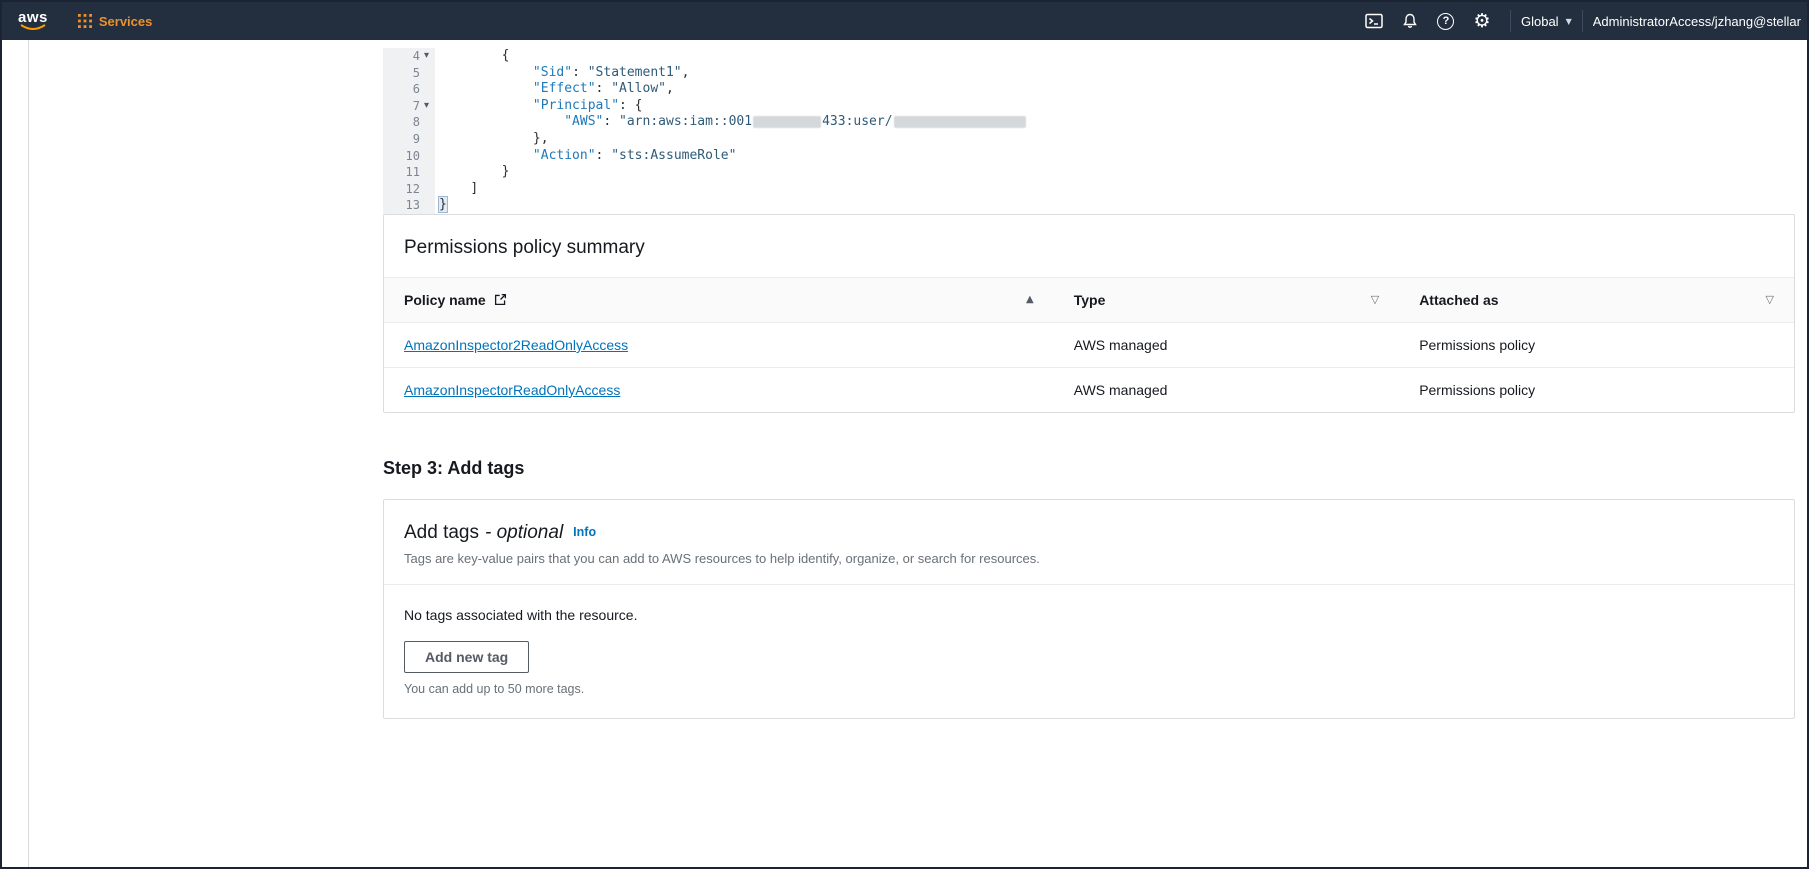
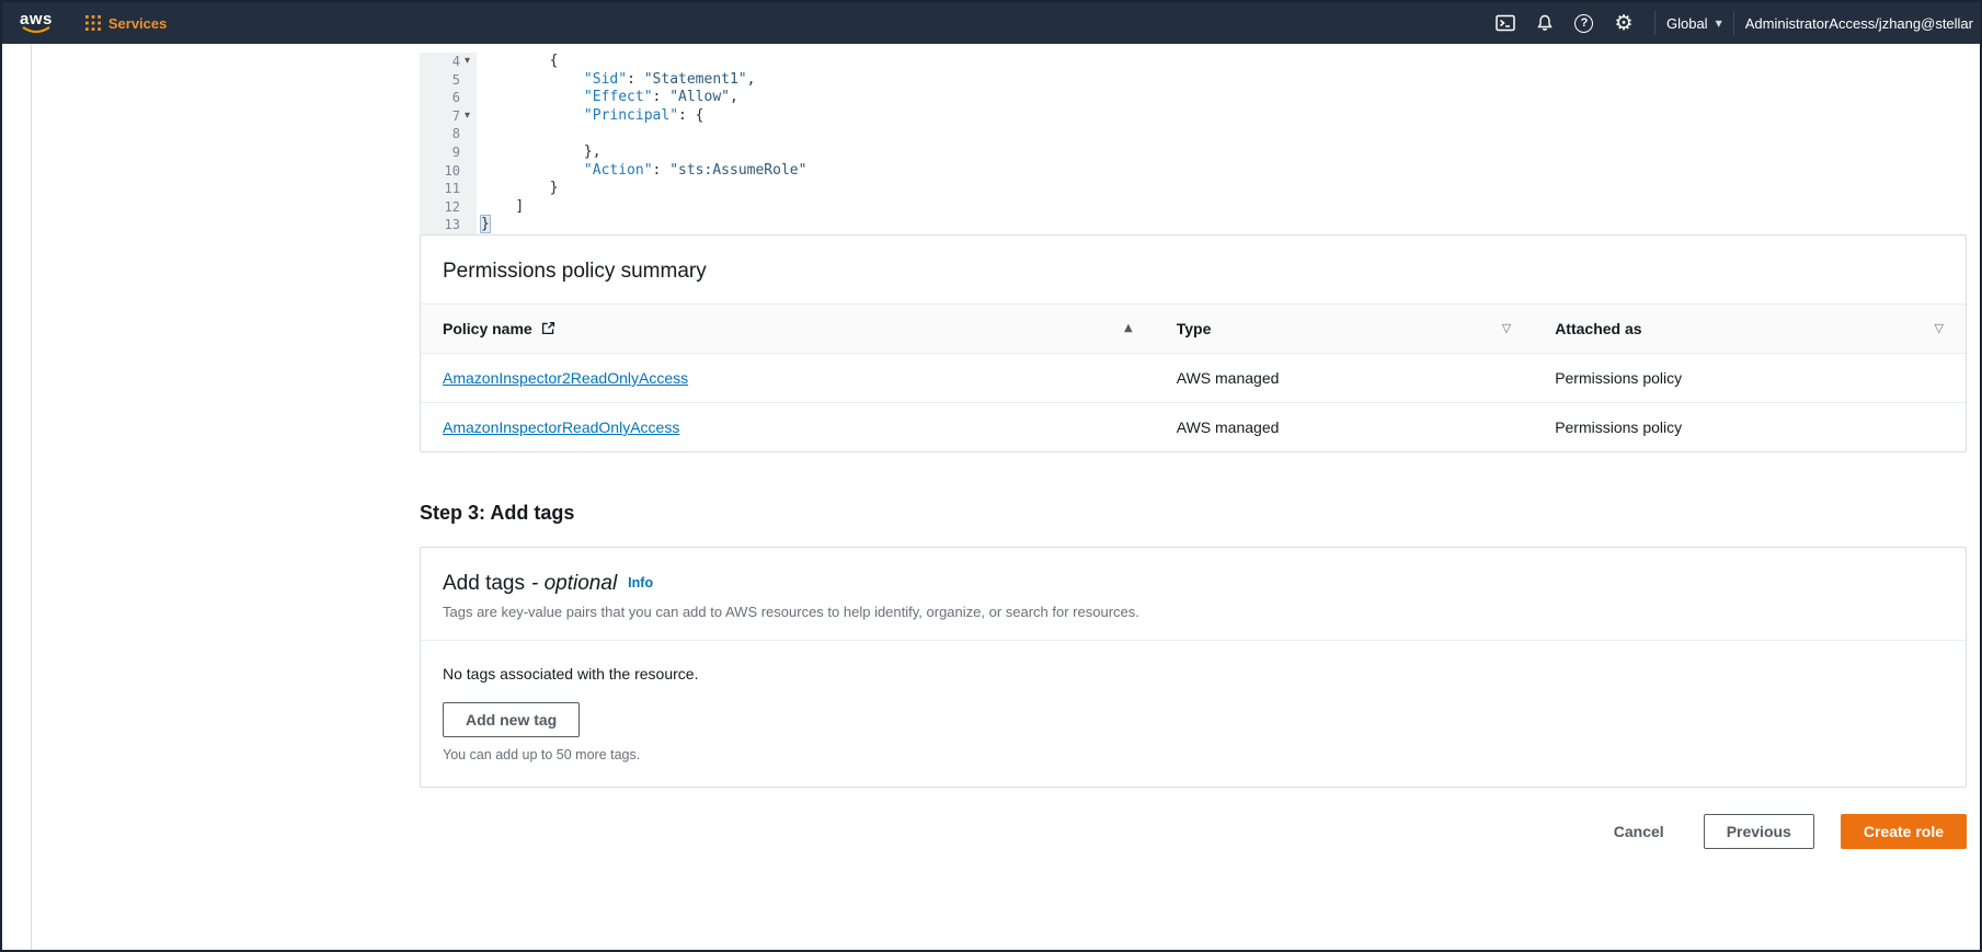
  aws
  Services
  ?
  ⚙
  Global
  ▼
  AdministratorAccess/jzhang@stellar
  4
  ▾
  {
  5
  "Sid": "Statement1",
  6
  "Effect": "Allow",
  7
  ▾
  "Principal": {
  8
- "AWS": "arn:aws:iam::001 433:user/
  9
  },
  10
  "Action": "sts:AssumeRole"
  11
  }
  12
  ]
  13
  }
  Permissions policy summary
  Policy name
  ▲
  Type
  ▽
  Attached as
  ▽
  AmazonInspector2ReadOnlyAccess
  AWS managed
  Permissions policy
  AmazonInspectorReadOnlyAccess
  AWS managed
  Permissions policy
  Step 3: Add tags
  Add tags - optional Info
  Tags are key-value pairs that you can add to AWS resources to help identify, organize, or search for resources.
  No tags associated with the resource.
  Add new tag
  You can add up to 50 more tags.
+ Cancel
+ Previous
+ Create role
